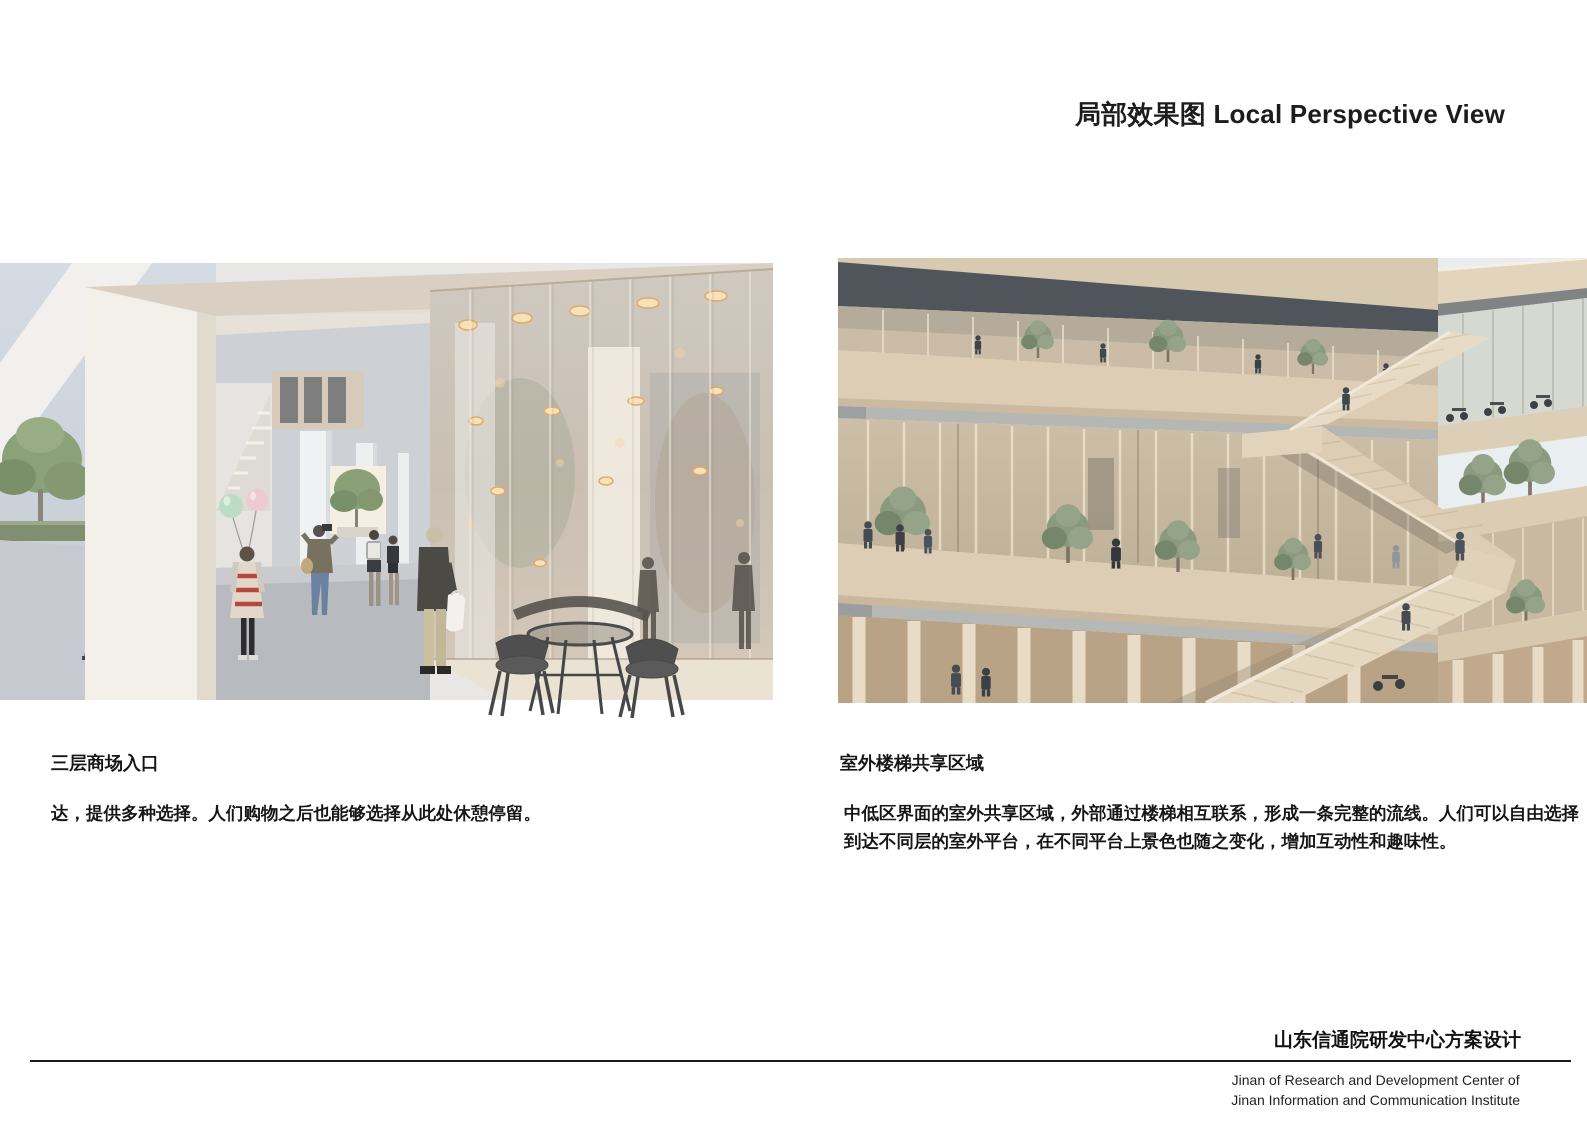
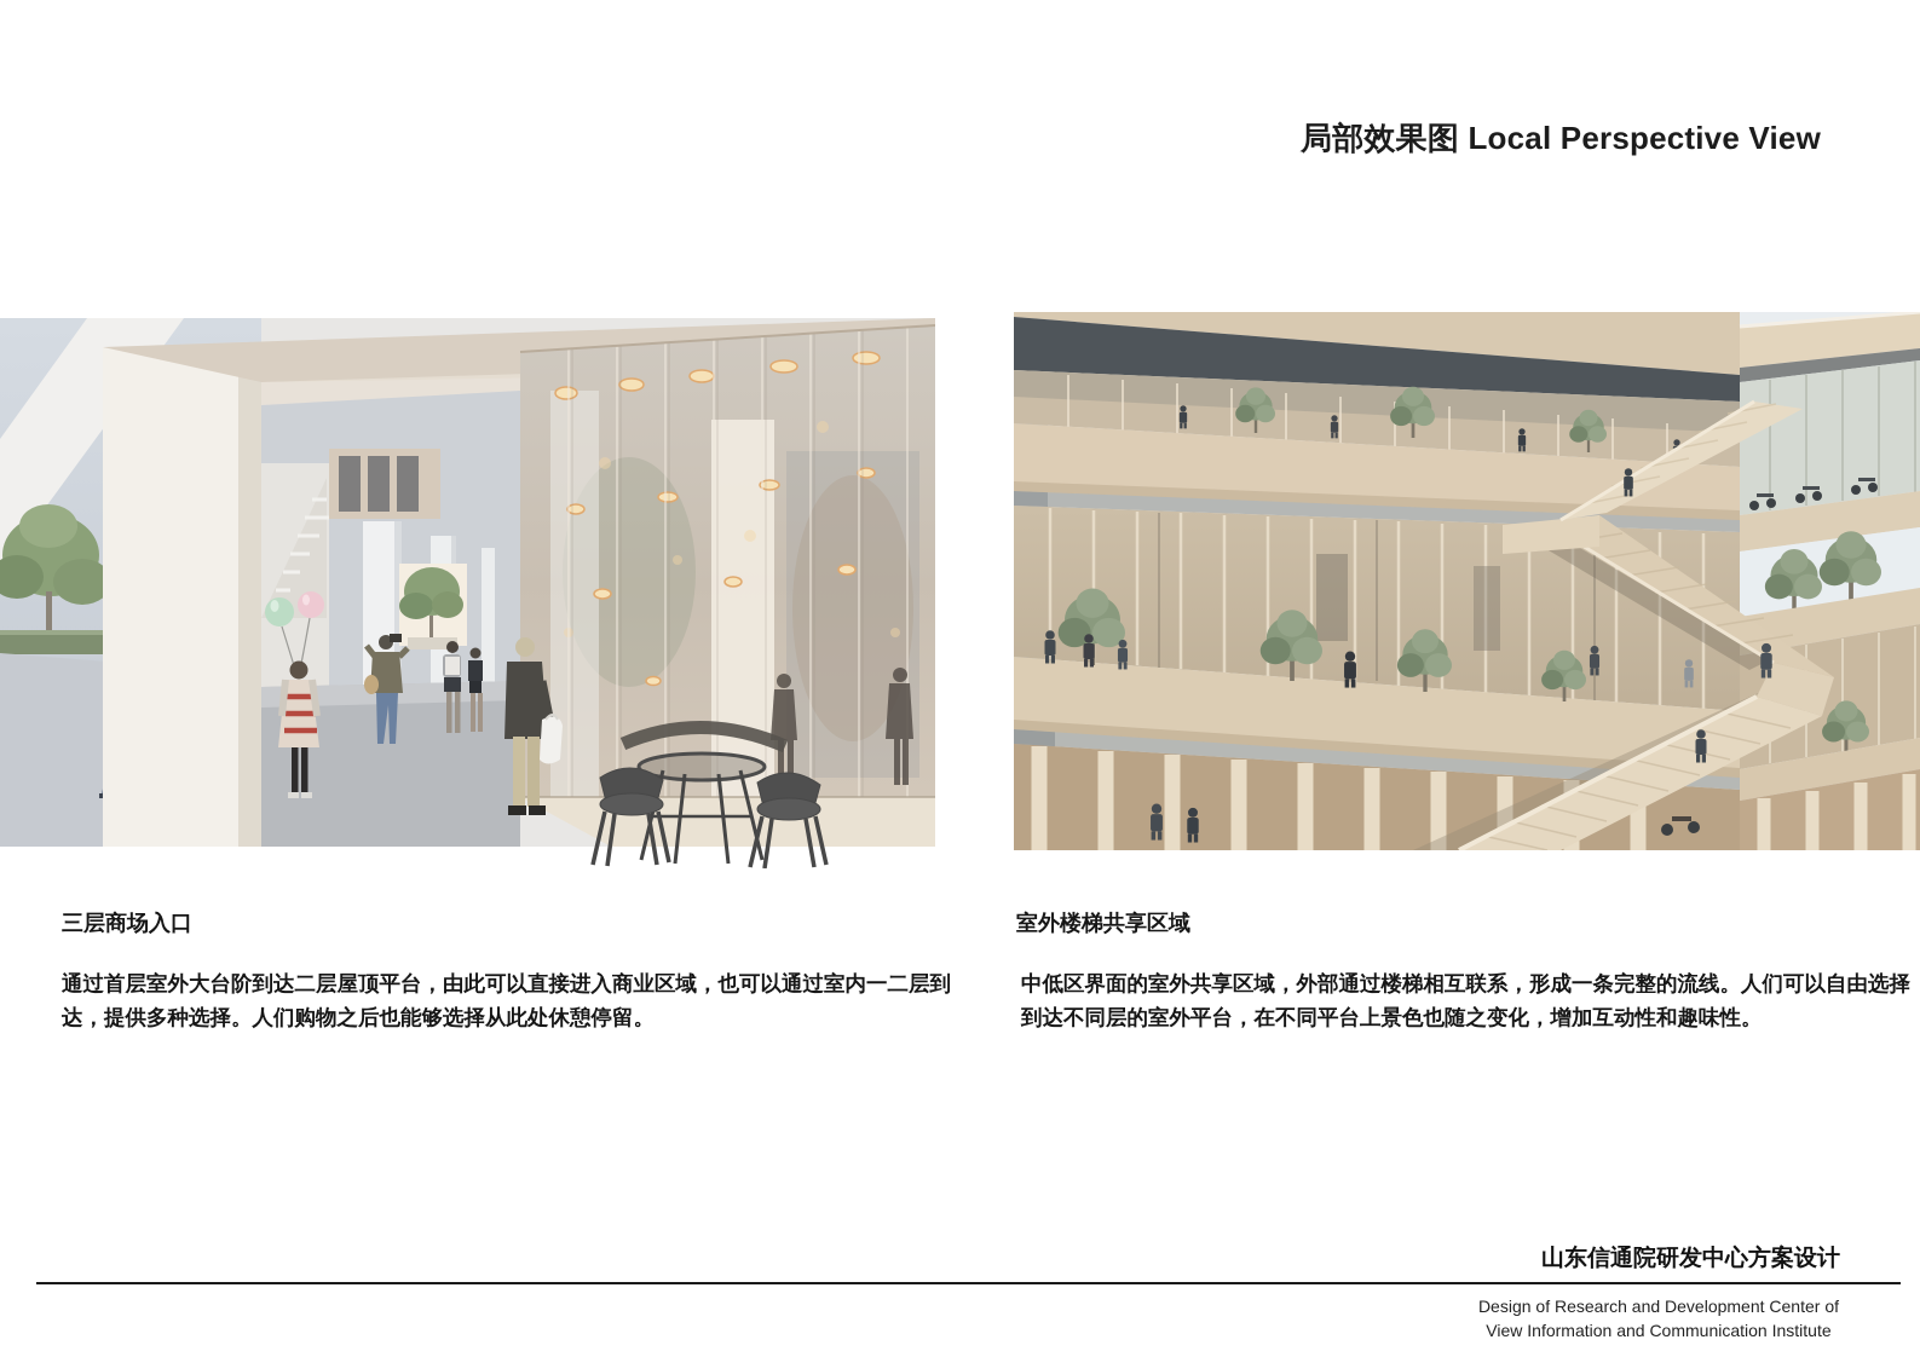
  局部效果图 Local Perspective View
  三层商场入口
+ 通过首层室外大台阶到达二层屋顶平台，由此可以直接进入商业区域，也可以通过室内一二层到
  达，提供多种选择。人们购物之后也能够选择从此处休憩停留。
  室外楼梯共享区域
  中低区界面的室外共享区域，外部通过楼梯相互联系，形成一条完整的流线。人们可以自由选择
  到达不同层的室外平台，在不同平台上景色也随之变化，增加互动性和趣味性。
  山东信通院研发中心方案设计
- Jinan of Research and Development Center of
+ Design of Research and Development Center of
- Jinan Information and Communication Institute
+ View Information and Communication Institute
